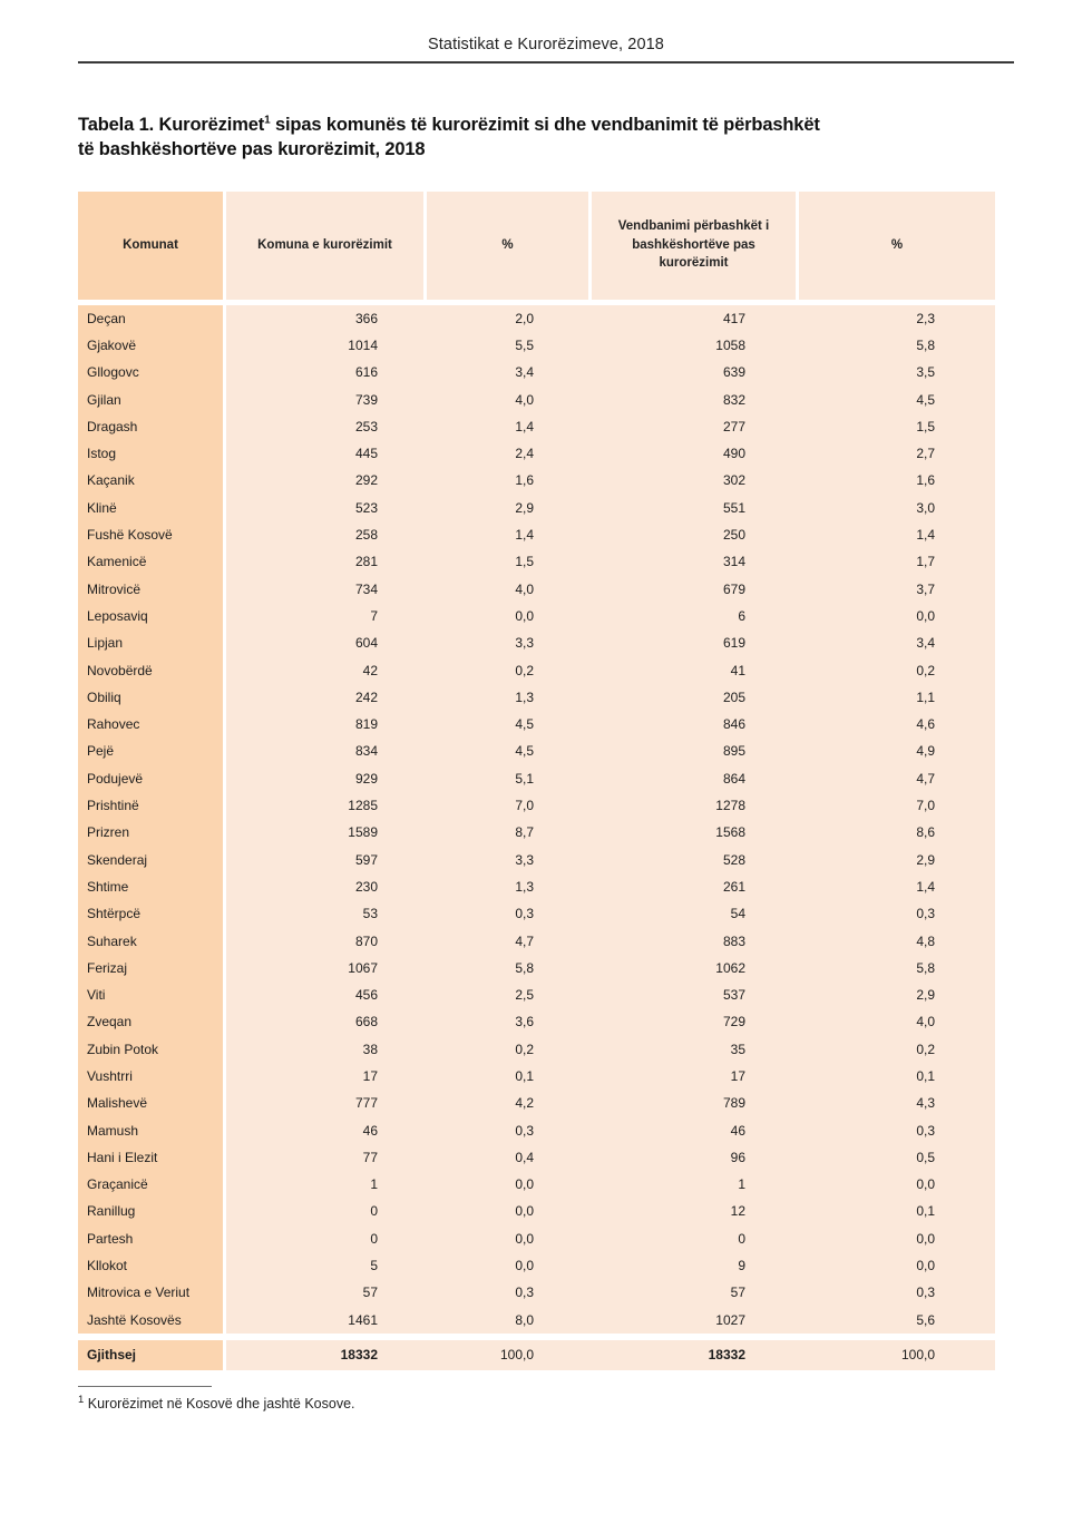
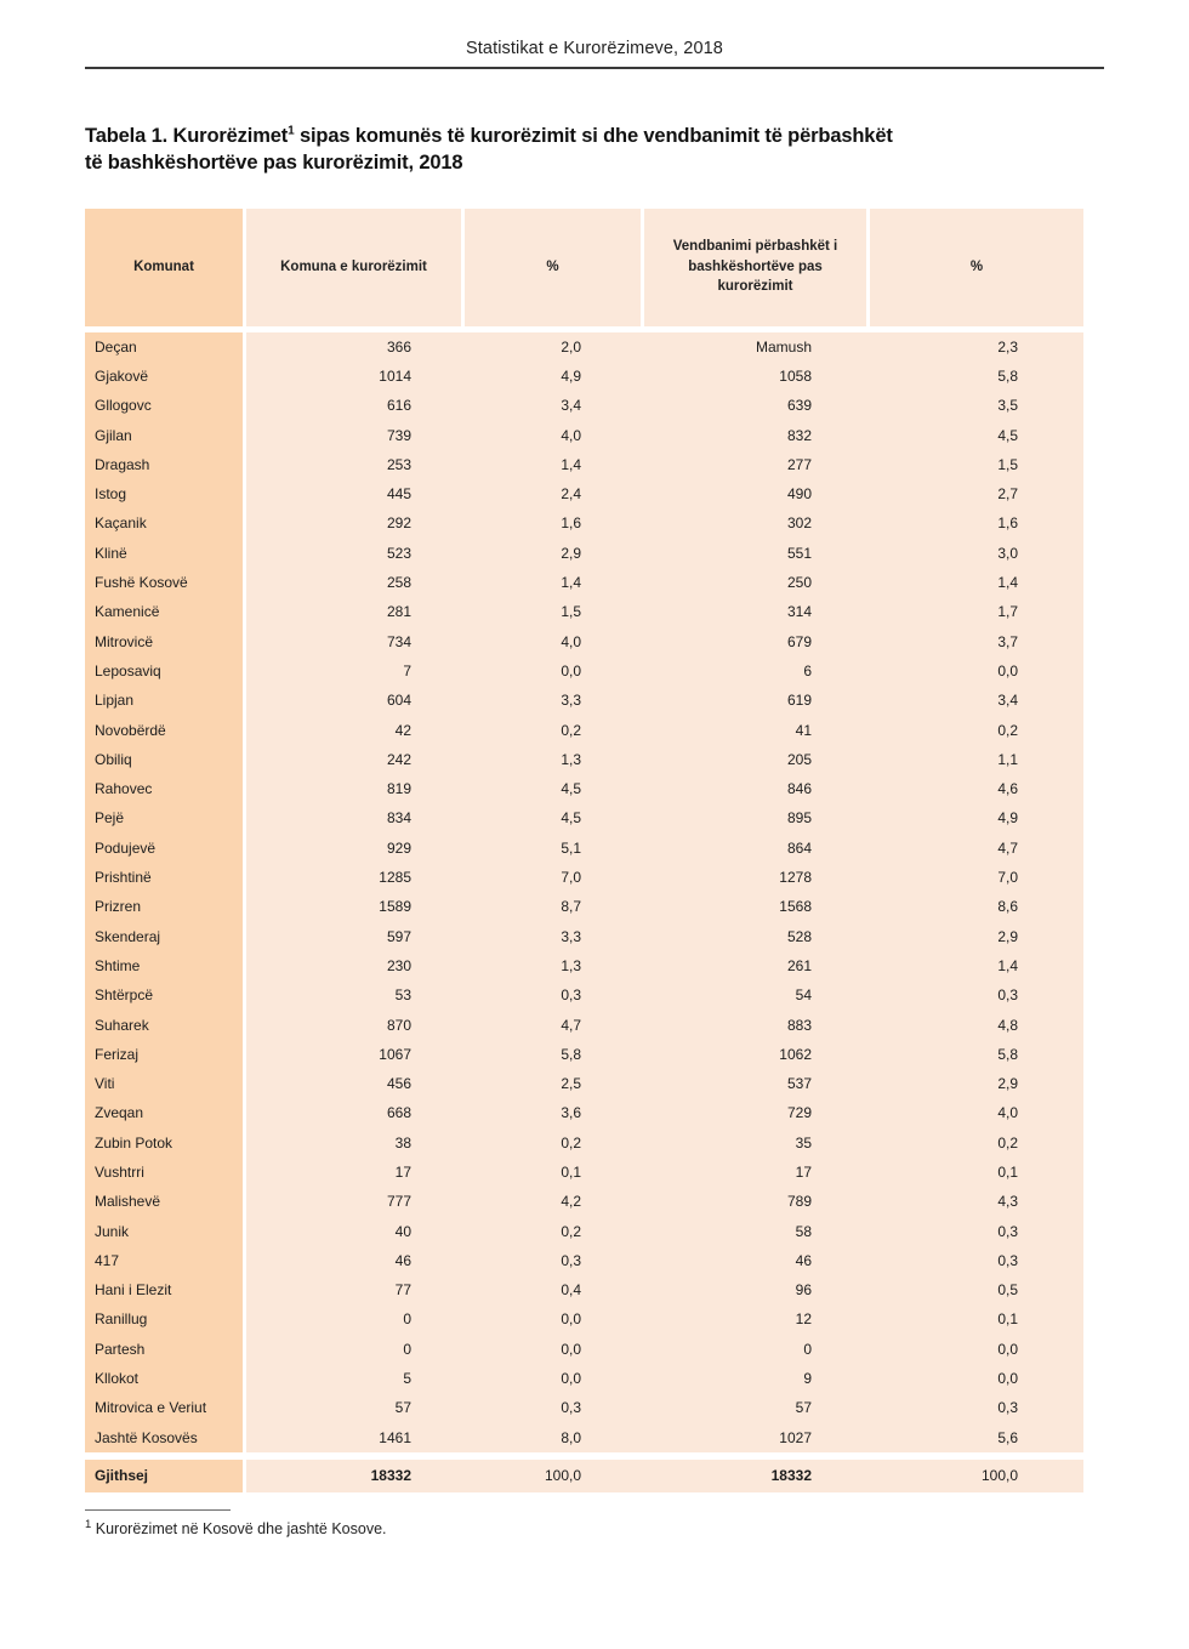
  Statistikat e Kurorëzimeve, 2018
  Tabela 1. Kurorëzimet1 sipas komunës të kurorëzimit si dhe vendbanimit të përbashkët
  të bashkëshortëve pas kurorëzimit, 2018
  Komunat	Komuna e kurorëzimit	%	Vendbanimi përbashkët i bashkëshortëve pas kurorëzimit	%
- Deçan	366	2,0	417	2,3
+ Deçan	366	2,0	Mamush	2,3
- Gjakovë	1014	5,5	1058	5,8
+ Gjakovë	1014	4,9	1058	5,8
  Gllogovc	616	3,4	639	3,5
  Gjilan	739	4,0	832	4,5
  Dragash	253	1,4	277	1,5
  Istog	445	2,4	490	2,7
  Kaçanik	292	1,6	302	1,6
  Klinë	523	2,9	551	3,0
  Fushë Kosovë	258	1,4	250	1,4
  Kamenicë	281	1,5	314	1,7
  Mitrovicë	734	4,0	679	3,7
  Leposaviq	7	0,0	6	0,0
  Lipjan	604	3,3	619	3,4
  Novobërdë	42	0,2	41	0,2
  Obiliq	242	1,3	205	1,1
  Rahovec	819	4,5	846	4,6
  Pejë	834	4,5	895	4,9
  Podujevë	929	5,1	864	4,7
  Prishtinë	1285	7,0	1278	7,0
  Prizren	1589	8,7	1568	8,6
  Skenderaj	597	3,3	528	2,9
  Shtime	230	1,3	261	1,4
  Shtërpcë	53	0,3	54	0,3
  Suharek	870	4,7	883	4,8
  Ferizaj	1067	5,8	1062	5,8
  Viti	456	2,5	537	2,9
  Zveqan	668	3,6	729	4,0
  Zubin Potok	38	0,2	35	0,2
  Vushtrri	17	0,1	17	0,1
  Malishevë	777	4,2	789	4,3
+ Junik	40	0,2	58	0,3
- Mamush	46	0,3	46	0,3
+ 417	46	0,3	46	0,3
  Hani i Elezit	77	0,4	96	0,5
- Graçanicë	1	0,0	1	0,0
  Ranillug	0	0,0	12	0,1
  Partesh	0	0,0	0	0,0
  Kllokot	5	0,0	9	0,0
  Mitrovica e Veriut	57	0,3	57	0,3
  Jashtë Kosovës	1461	8,0	1027	5,6
  Gjithsej	18332	100,0	18332	100,0
  1 Kurorëzimet në Kosovë dhe jashtë Kosove.
